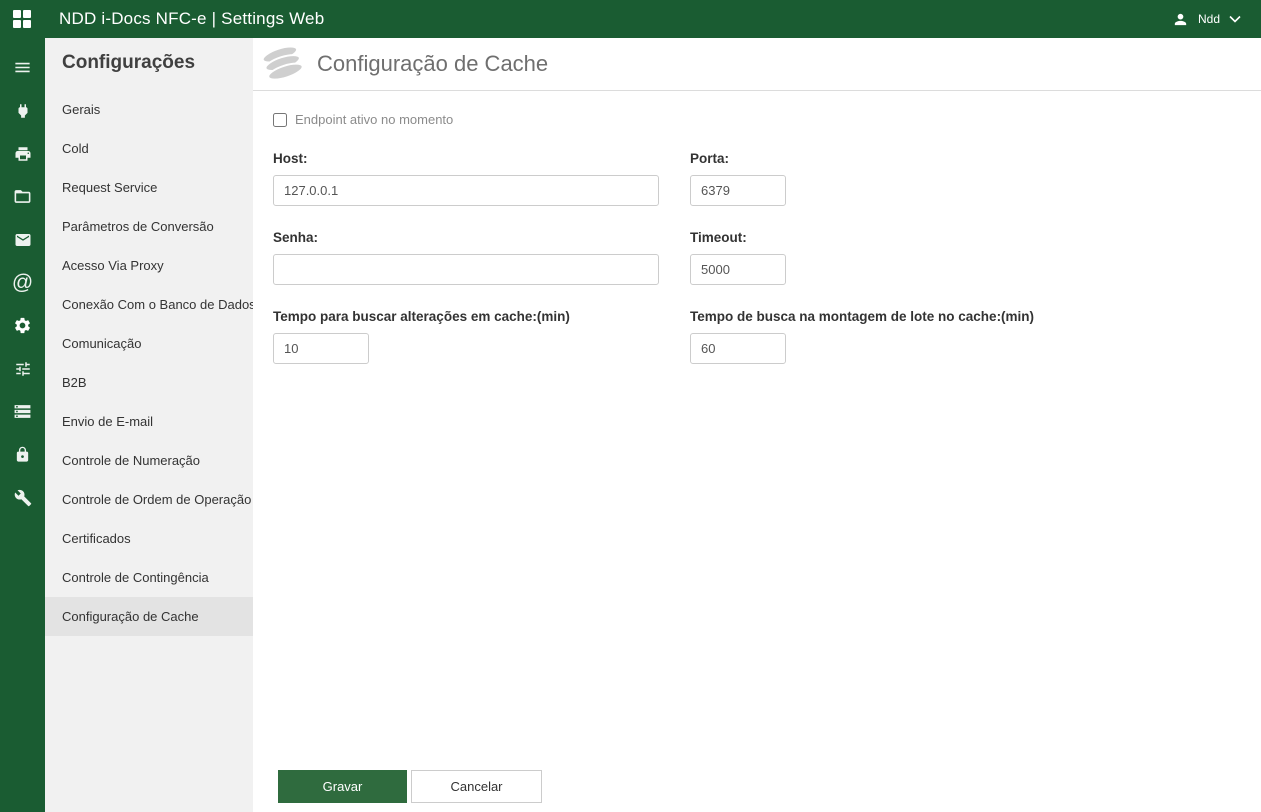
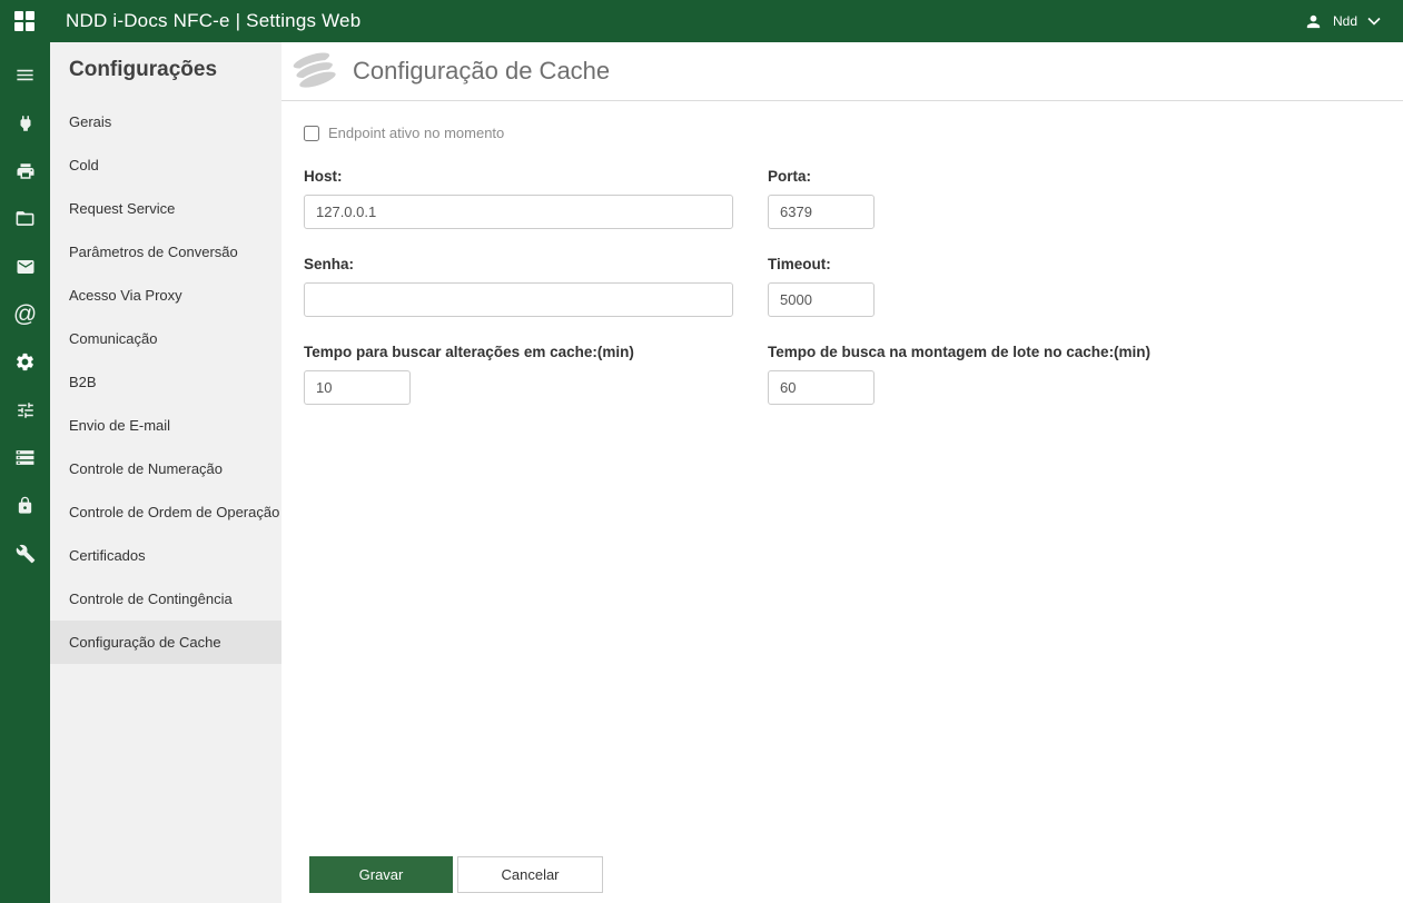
  NDD i-Docs NFC-e | Settings Web
  Ndd
  @
  Configurações
  Gerais
  Cold
  Request Service
  Parâmetros de Conversão
  Acesso Via Proxy
- Conexão Com o Banco de Dados
  Comunicação
  B2B
  Envio de E-mail
  Controle de Numeração
  Controle de Ordem de Operação
  Certificados
  Controle de Contingência
  Configuração de Cache
  Configuração de Cache
  Endpoint ativo no momento
  Host:
  127.0.0.1
  Porta:
  6379
  Senha:
  Timeout:
  5000
  Tempo para buscar alterações em cache:(min)
  10
  Tempo de busca na montagem de lote no cache:(min)
  60
  Gravar
  Cancelar
